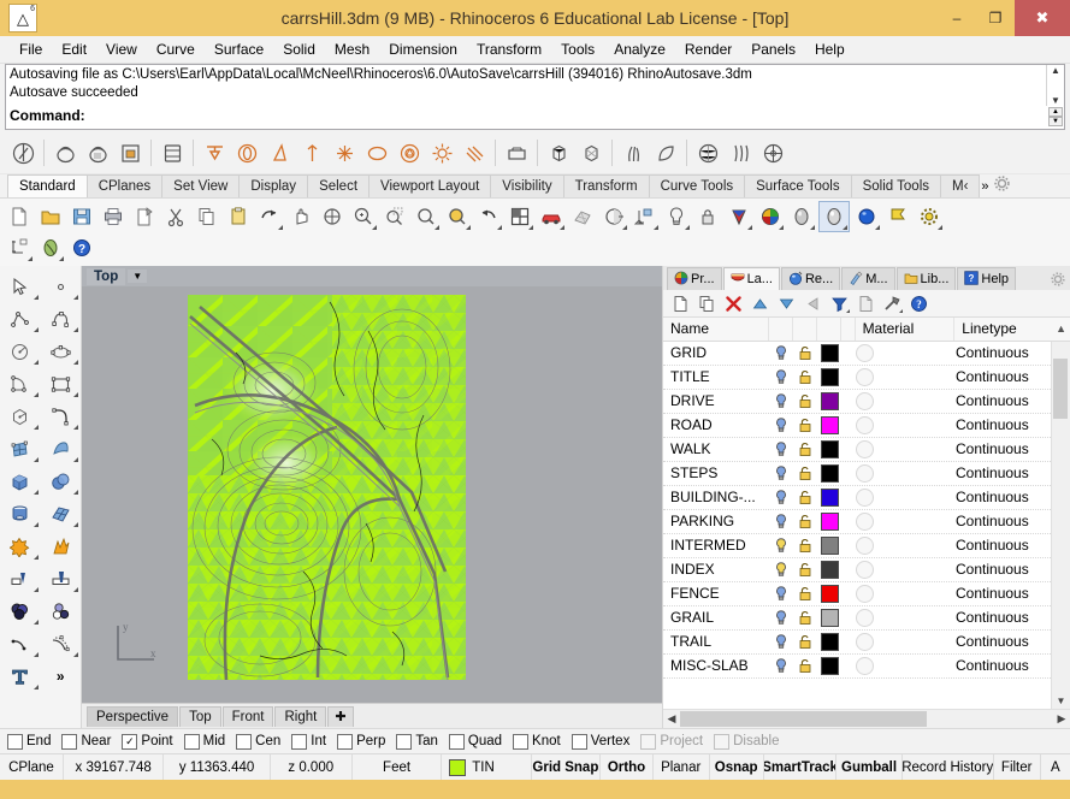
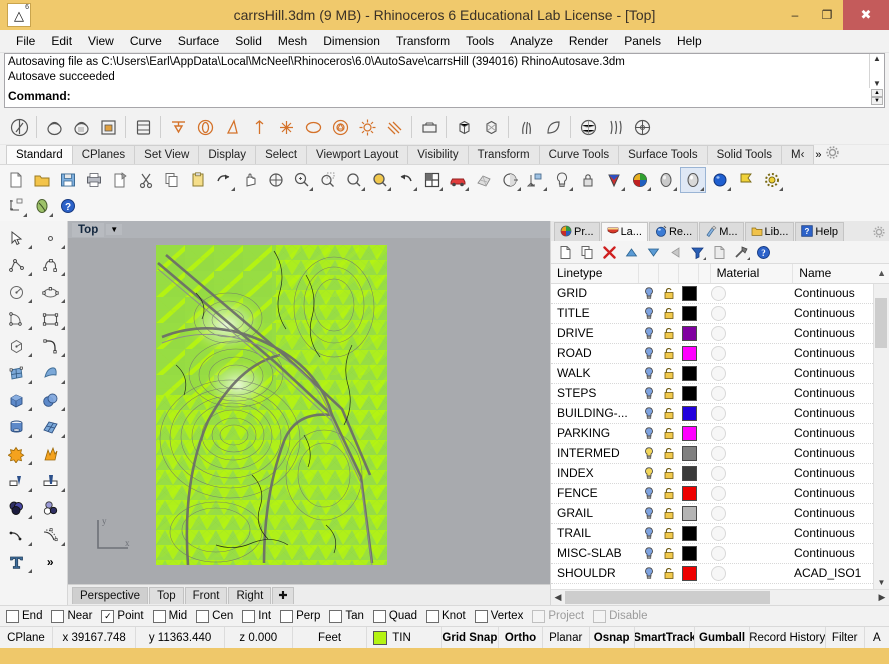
  △
  carrsHill.3dm (9 MB) - Rhinoceros 6 Educational Lab License - [Top]
  –
  ❐
  ✖
  File
  Edit
  View
  Curve
  Surface
  Solid
  Mesh
  Dimension
  Transform
  Tools
  Analyze
  Render
  Panels
  Help
  Autosaving file as C:\Users\Earl\AppData\Local\McNeel\Rhinoceros\6.0\AutoSave\carrsHill (394016) RhinoAutosave.3dm
  Autosave succeeded
  ▲
  ▼
  Command:
  Standard
  CPlanes
  Set View
  Display
  Select
  Viewport Layout
  Visibility
  Transform
  Curve Tools
  Surface Tools
  Solid Tools
  M‹
  »
  ?
  »
  Top
  ▼
  y
  x
  Perspective
  Top
  Front
  Right
  ✚
  Pr...
  La...
  Re...
  M...
  Lib...
  ?
  Help
  ?
- Name
+ Linetype
  Material
- Linetype
+ Name
  ▲
  GRID
  Continuous
  TITLE
  Continuous
  DRIVE
  Continuous
  ROAD
  Continuous
  WALK
  Continuous
  STEPS
  Continuous
  BUILDING-...
  Continuous
  PARKING
  Continuous
  INTERMED
  Continuous
  INDEX
  Continuous
  FENCE
  Continuous
  GRAIL
  Continuous
  TRAIL
  Continuous
  MISC-SLAB
  Continuous
+ SHOULDR
+ ACAD_ISO1
  ▼
  ◀
  ▶
  End
  Near
  ✓
  Point
  Mid
  Cen
  Int
  Perp
  Tan
  Quad
  Knot
  Vertex
  Project
  Disable
  CPlane
  x 39167.748
  y 11363.440
  z 0.000
  Feet
  TIN
  Grid Snap
  Ortho
  Planar
  Osnap
  SmartTrack
  Gumball
  Record History
  Filter
  A
